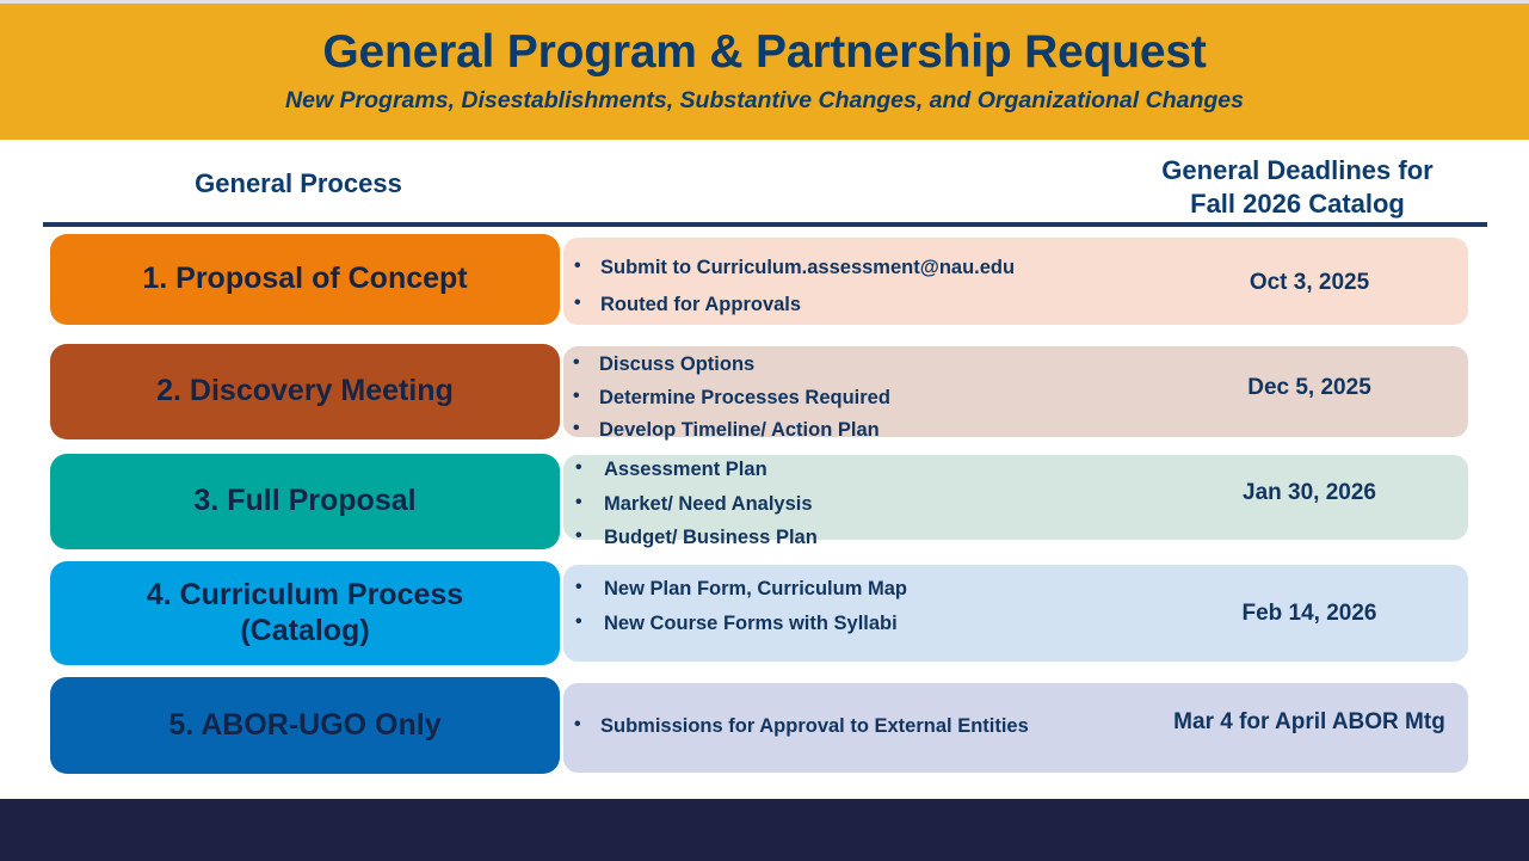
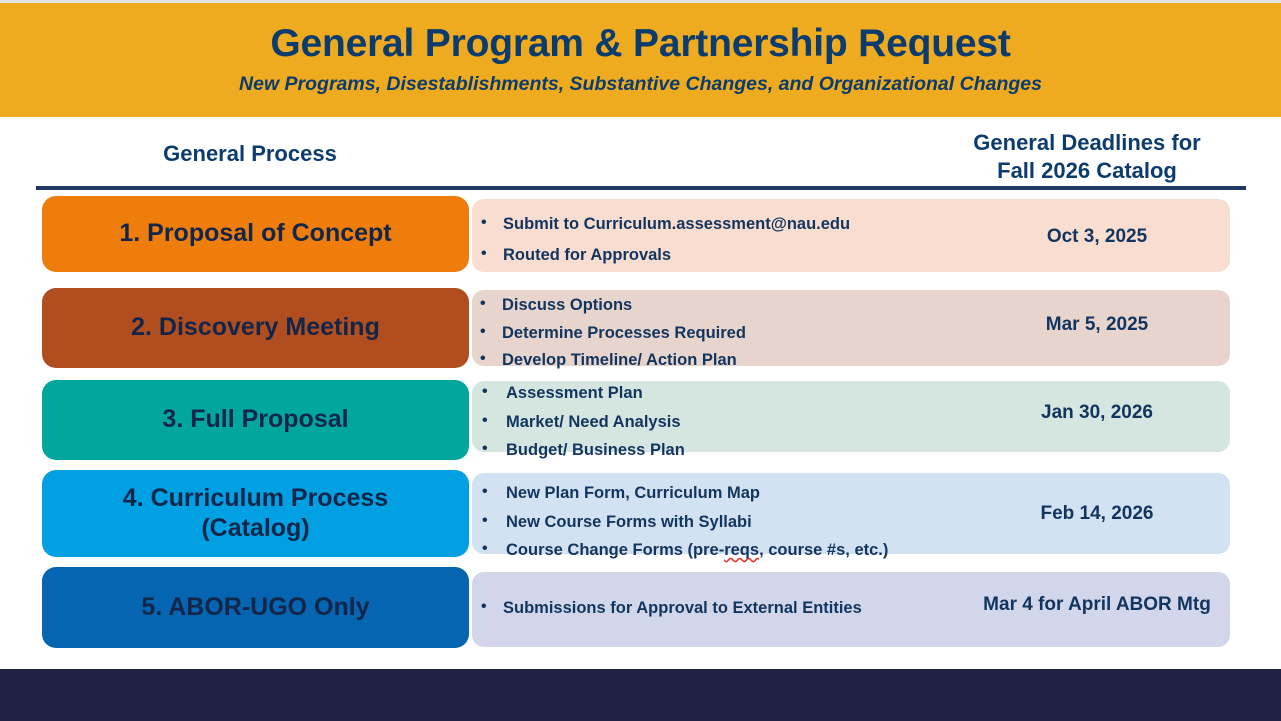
  General Program & Partnership Request
  New Programs, Disestablishments, Substantive Changes, and Organizational Changes
  General Process
  General Deadlines for
  Fall 2026 Catalog
  1. Proposal of Concept
  Submit to Curriculum.assessment@nau.edu
  Routed for Approvals
  Oct 3, 2025
  2. Discovery Meeting
  Discuss Options
  Determine Processes Required
  Develop Timeline/ Action Plan
- Dec 5, 2025
+ Mar 5, 2025
  3. Full Proposal
  Assessment Plan
  Market/ Need Analysis
  Budget/ Business Plan
  Jan 30, 2026
  4. Curriculum Process
  (Catalog)
  New Plan Form, Curriculum Map
  New Course Forms with Syllabi
+ Course Change Forms (pre-reqs, course #s, etc.)
  Feb 14, 2026
  5. ABOR-UGO Only
  Submissions for Approval to External Entities
  Mar 4 for April ABOR Mtg
